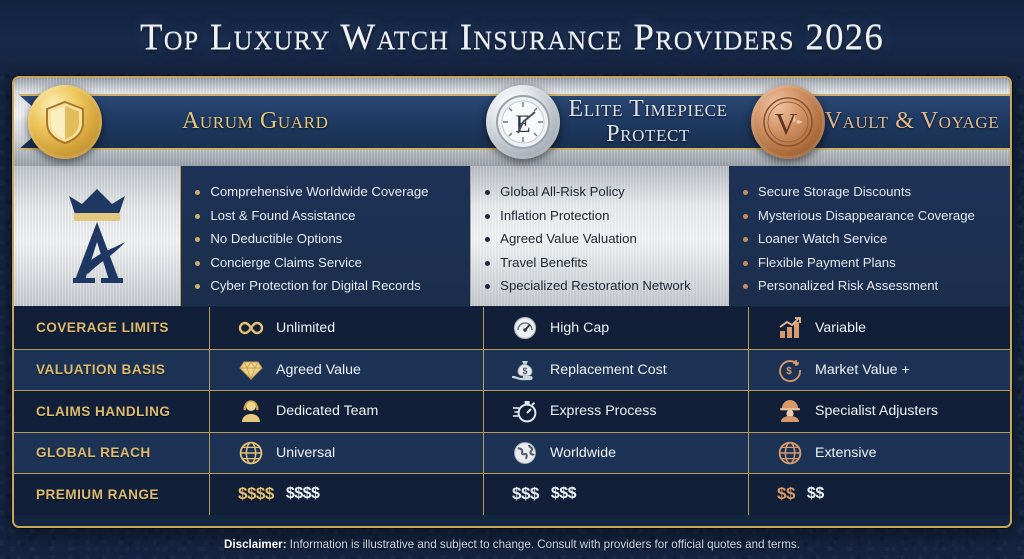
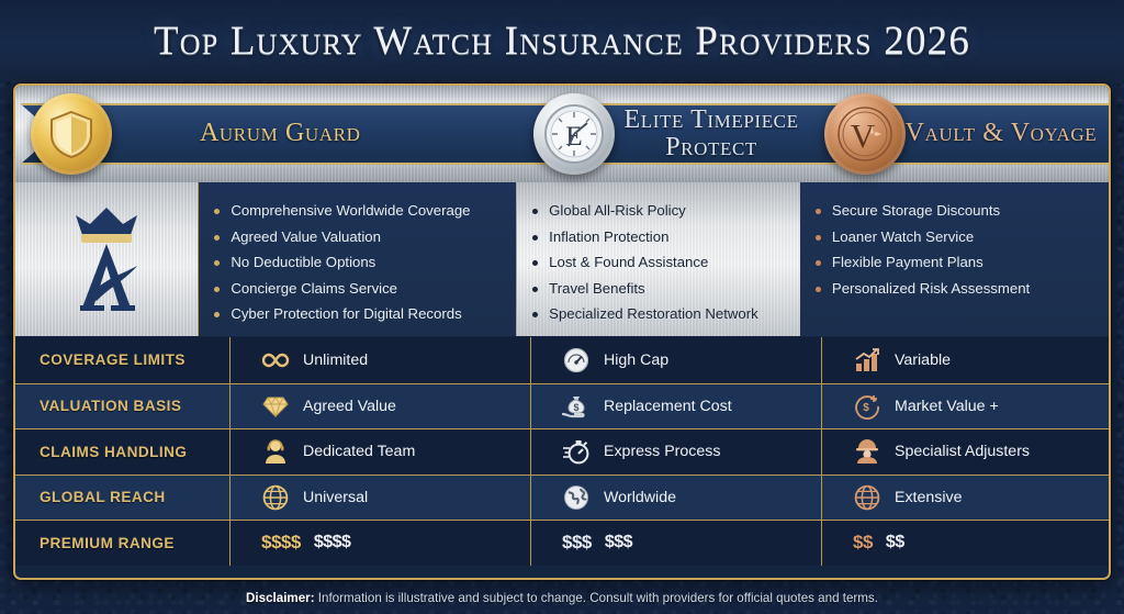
  Top Luxury Watch Insurance Providers 2026
  Aurum Guard
  E
  Elite Timepiece
  Protect
  V
  Vault & Voyage
  Comprehensive Worldwide Coverage
- Lost & Found Assistance
+ Agreed Value Valuation
  No Deductible Options
  Concierge Claims Service
  Cyber Protection for Digital Records
  Global All-Risk Policy
  Inflation Protection
- Agreed Value Valuation
+ Lost & Found Assistance
  Travel Benefits
  Specialized Restoration Network
  Secure Storage Discounts
- Mysterious Disappearance Coverage
  Loaner Watch Service
  Flexible Payment Plans
  Personalized Risk Assessment
  COVERAGE LIMITS
  Unlimited
  High Cap
  Variable
  VALUATION BASIS
  Agreed Value
  $
  Replacement Cost
  $
  Market Value +
  CLAIMS HANDLING
  Dedicated Team
  Express Process
  Specialist Adjusters
  GLOBAL REACH
  Universal
  Worldwide
  Extensive
  PREMIUM RANGE
  $$$$
  $$$$
  $$$
  $$$
  $$
  $$
  Disclaimer: Information is illustrative and subject to change. Consult with providers for official quotes and terms.
